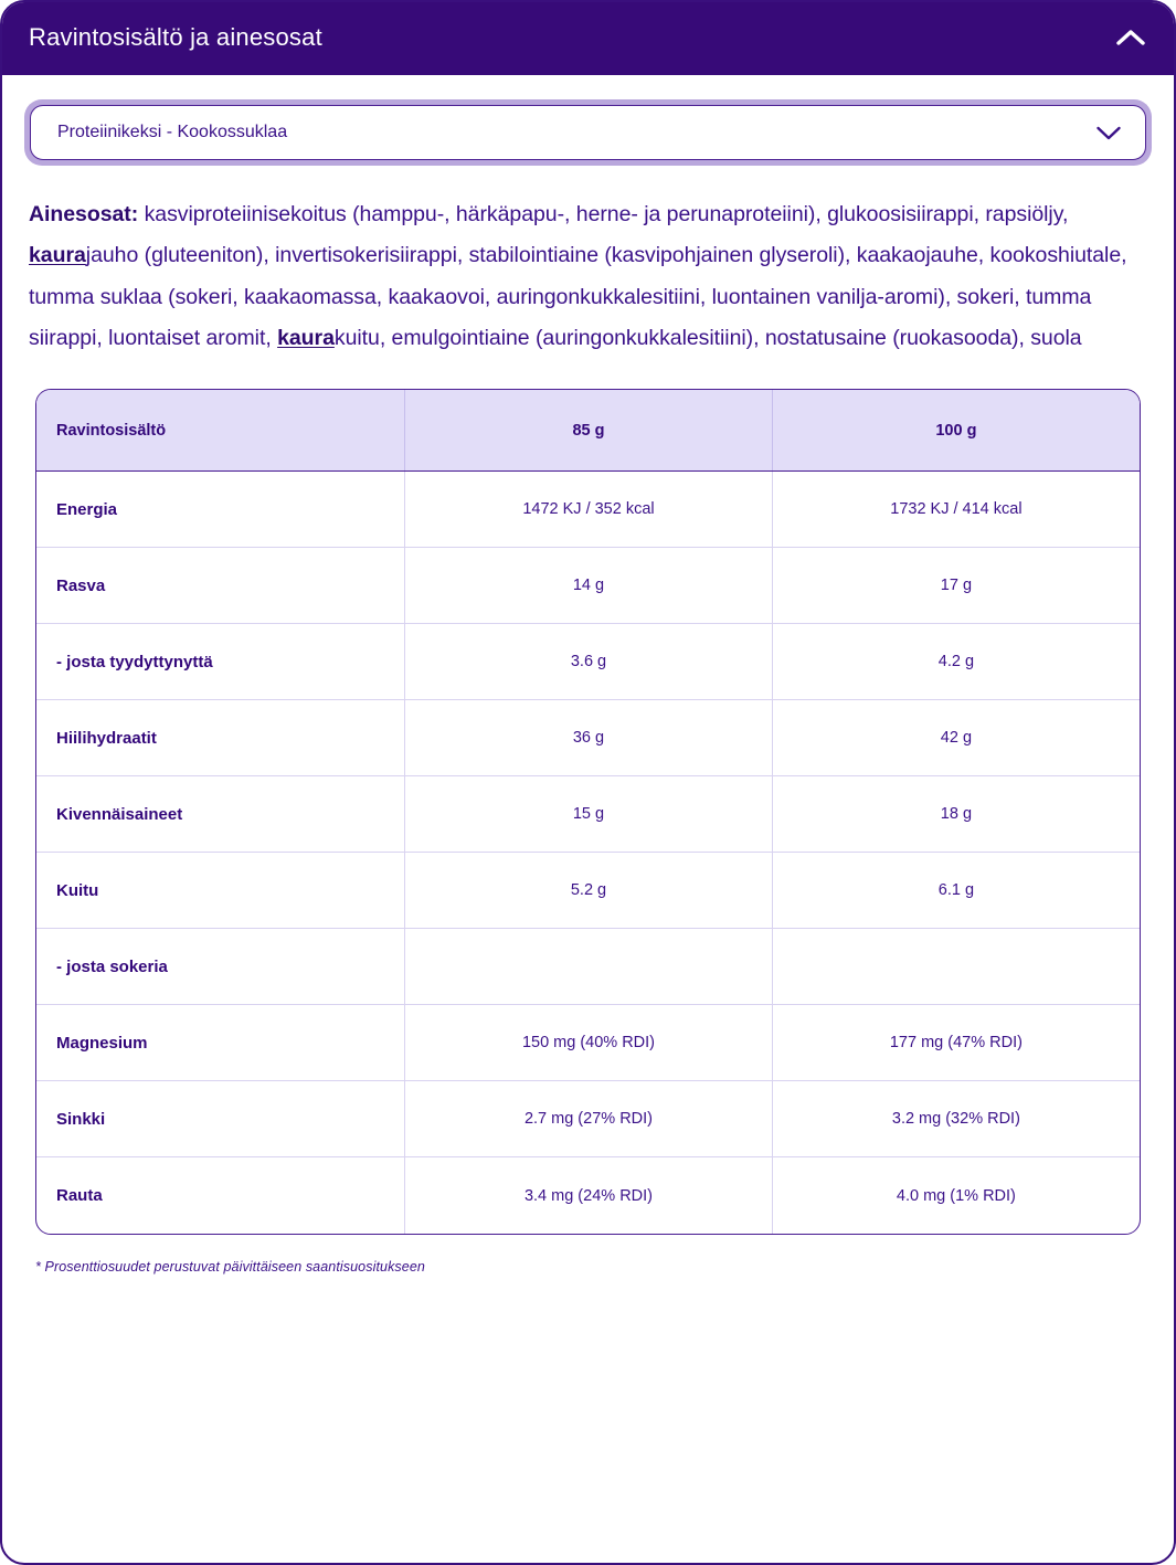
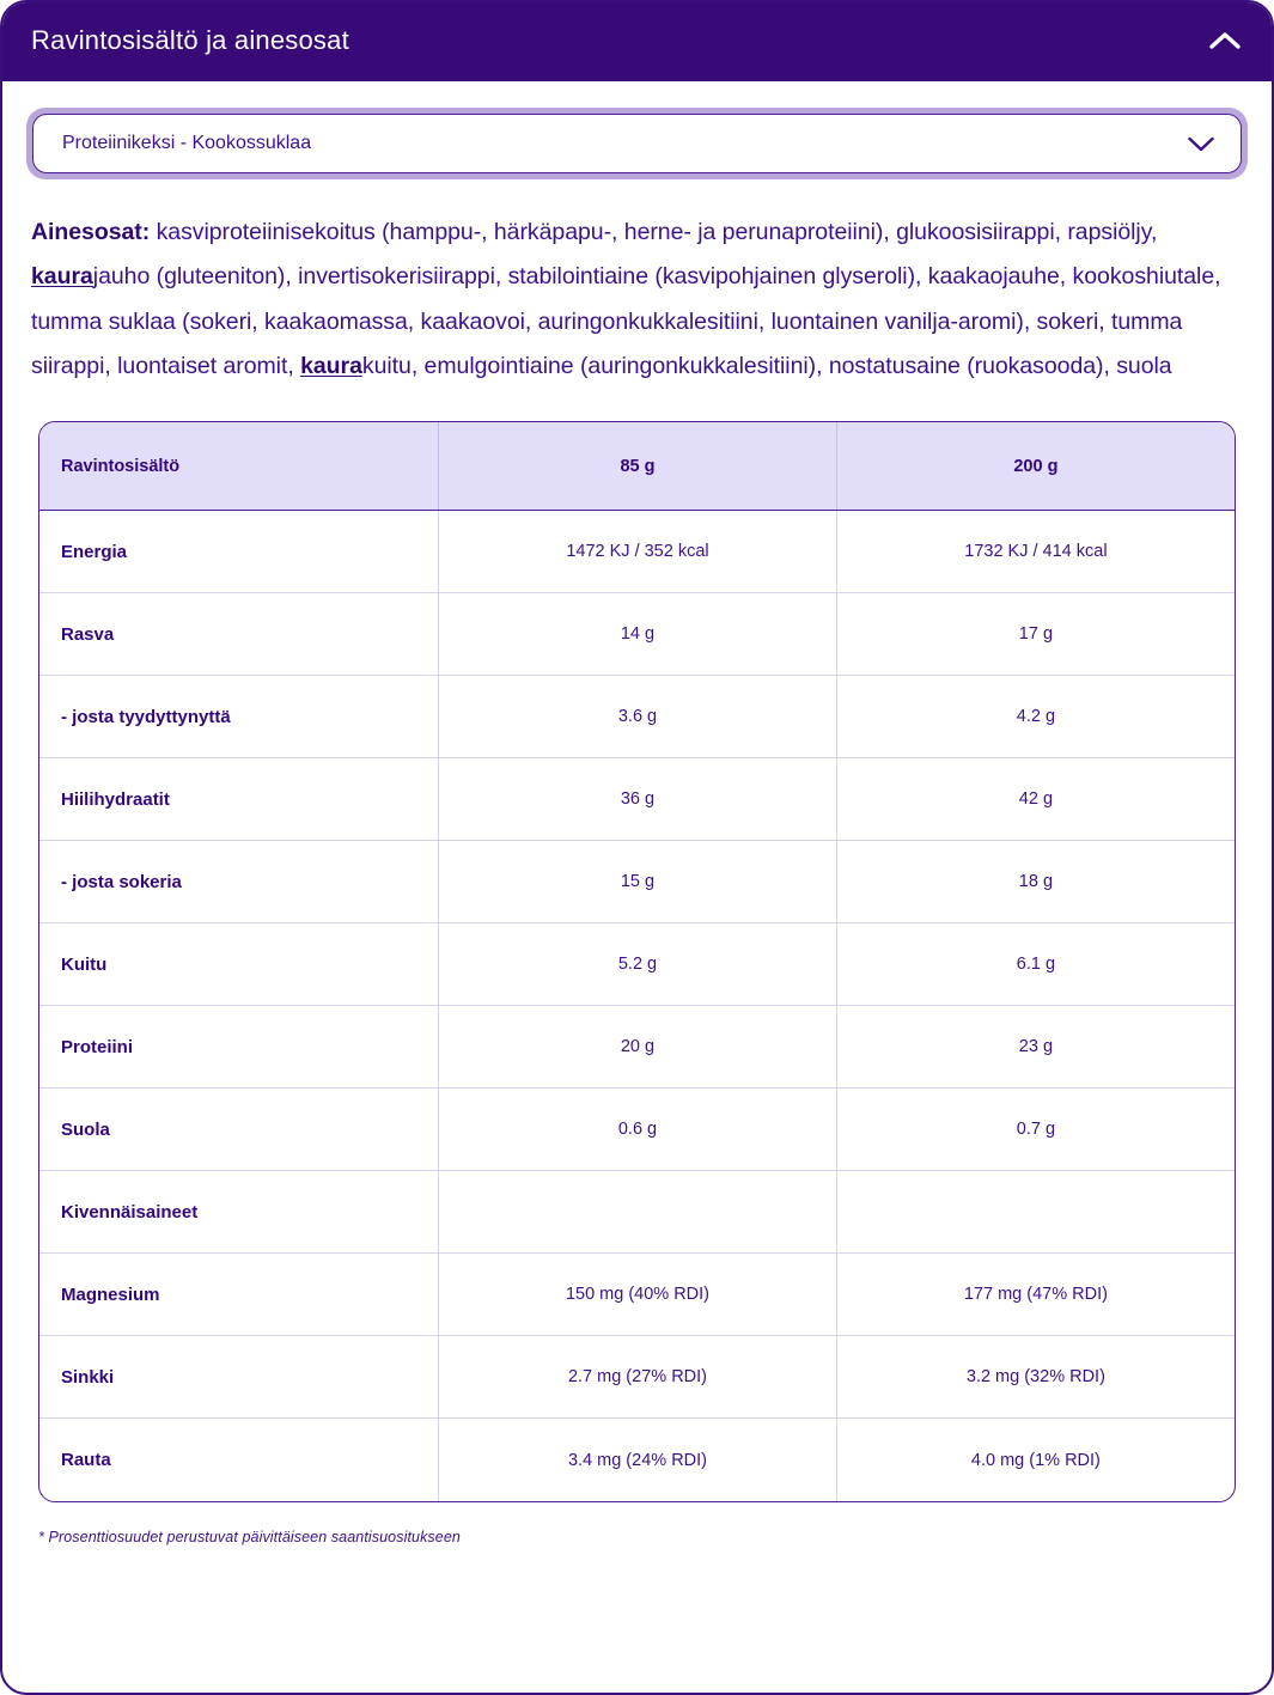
  Ravintosisältö ja ainesosat
  Proteiinikeksi - Kookossuklaa
  Ainesosat: kasviproteiinisekoitus (hamppu-, härkäpapu-, herne- ja perunaproteiini), glukoosisiirappi, rapsiöljy, kaurajauho (gluteeniton), invertisokerisiirappi, stabilointiaine (kasvipohjainen glyseroli), kaakaojauhe, kookoshiutale, tumma suklaa (sokeri, kaakaomassa, kaakaovoi, auringonkukkalesitiini, luontainen vanilja-aromi), sokeri, tumma siirappi, luontaiset aromit, kaurakuitu, emulgointiaine (auringonkukkalesitiini), nostatusaine (ruokasooda), suola
- Ravintosisältö	85 g	100 g
+ Ravintosisältö	85 g	200 g
  Energia	1472 KJ / 352 kcal	1732 KJ / 414 kcal
  Rasva	14 g	17 g
  - josta tyydyttynyttä	3.6 g	4.2 g
  Hiilihydraatit	36 g	42 g
- Kivennäisaineet	15 g	18 g
+ - josta sokeria	15 g	18 g
  Kuitu	5.2 g	6.1 g
+ Proteiini	20 g	23 g
+ Suola	0.6 g	0.7 g
- - josta sokeria
+ Kivennäisaineet
  Magnesium	150 mg (40% RDI)	177 mg (47% RDI)
  Sinkki	2.7 mg (27% RDI)	3.2 mg (32% RDI)
  Rauta	3.4 mg (24% RDI)	4.0 mg (1% RDI)
  * Prosenttiosuudet perustuvat päivittäiseen saantisuositukseen
